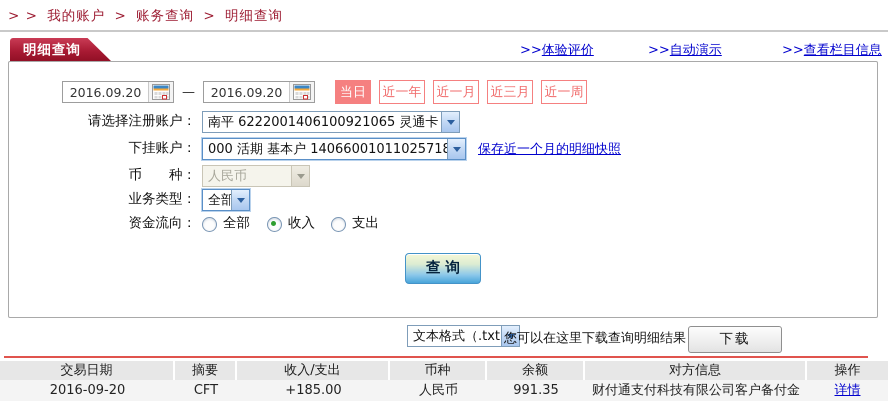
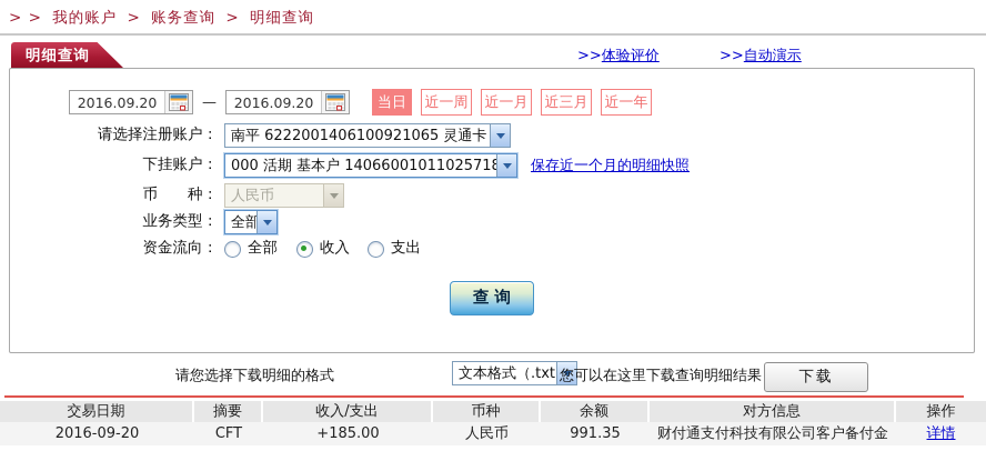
  > > 我的账户 > 账务查询 > 明细查询
  明细查询
  >>体验评价
  >>自动演示
- >>查看栏目信息
  2016.09.20
  —
  2016.09.20
  当日
- 近一年
+ 近一周
  近一月
  近三月
- 近一周
+ 近一年
  请选择注册账户：
  南平 6222001406100921065 灵通卡
  下挂账户：
  000 活期 基本户 1406600101102571
  保存近一个月的明细快照
  币 种：
  人民币
  业务类型：
  全部
  资金流向：
  全部
  收入
  支出
  查 询
+ 请您选择下载明细的格式
  文本格式（.txt
  您可以在这里下载查询明细结果
  下载
  交易日期
  摘要
  收入/支出
  币种
  余额
  对方信息
  操作
  2016-09-20
  CFT
  +185.00
  人民币
  991.35
  财付通支付科技有限公司客户备付金
  详情
